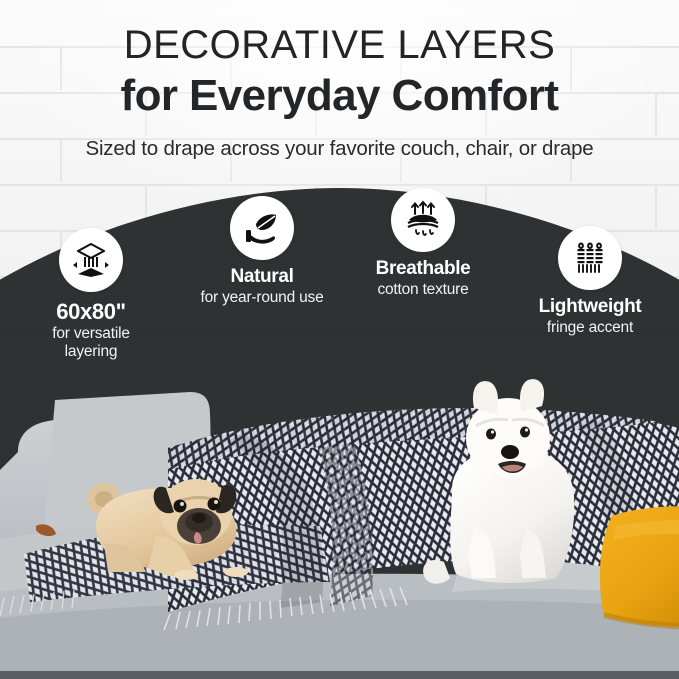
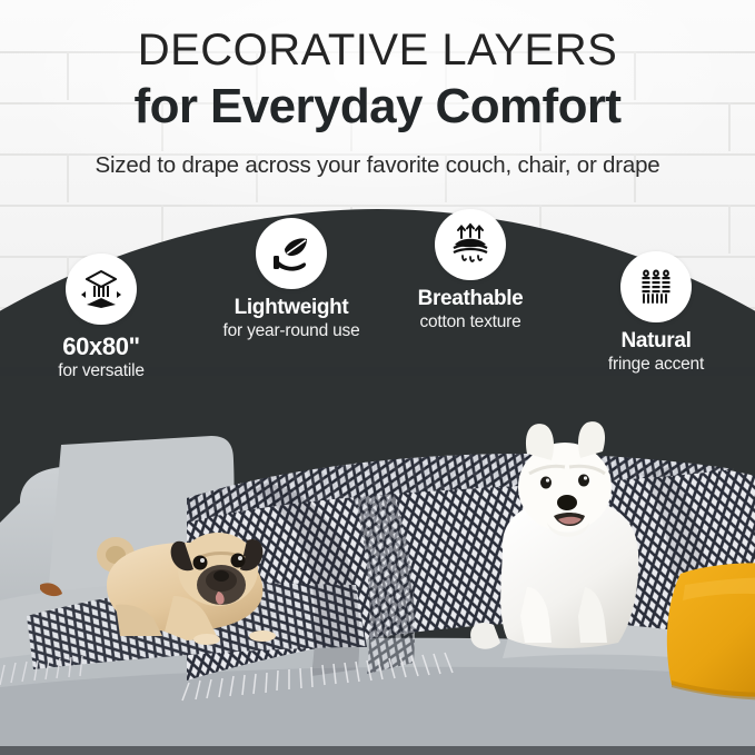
  DECORATIVE LAYERS
  for Everyday Comfort
  Sized to drape across your favorite couch, chair, or drape
  60x80"
  for versatile
- layering
- Natural
+ Lightweight
  for year-round use
  Breathable
  cotton texture
- Lightweight
+ Natural
  fringe accent
